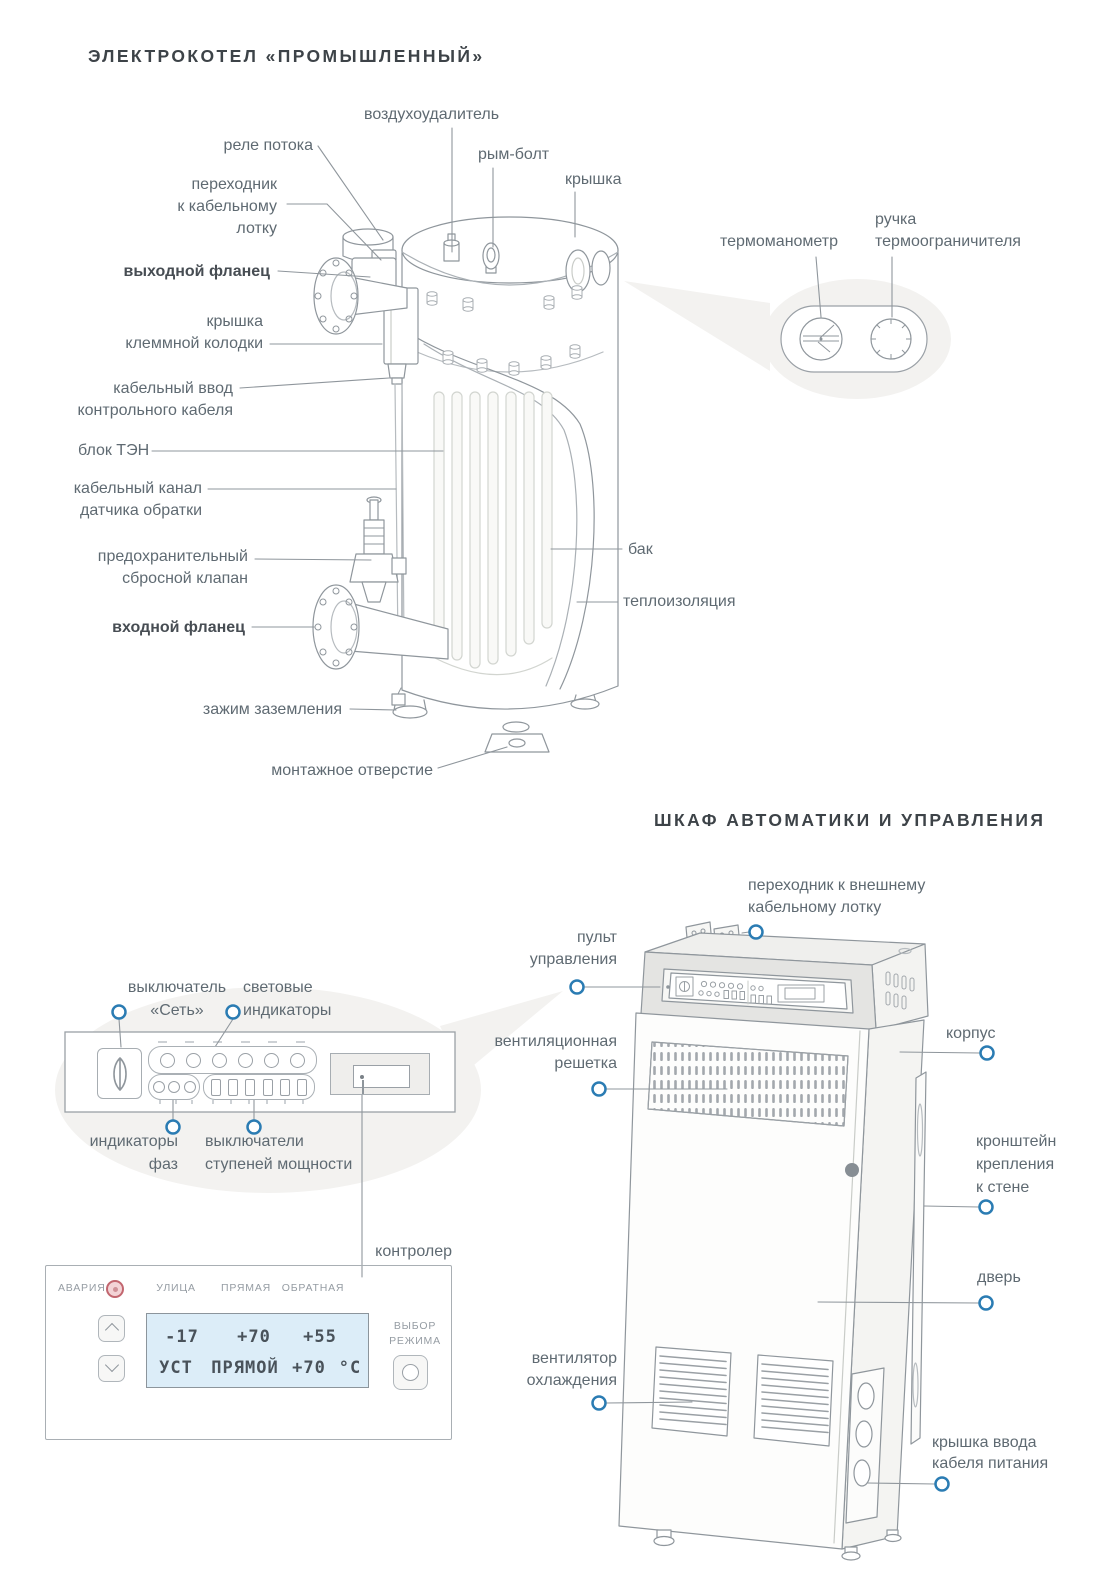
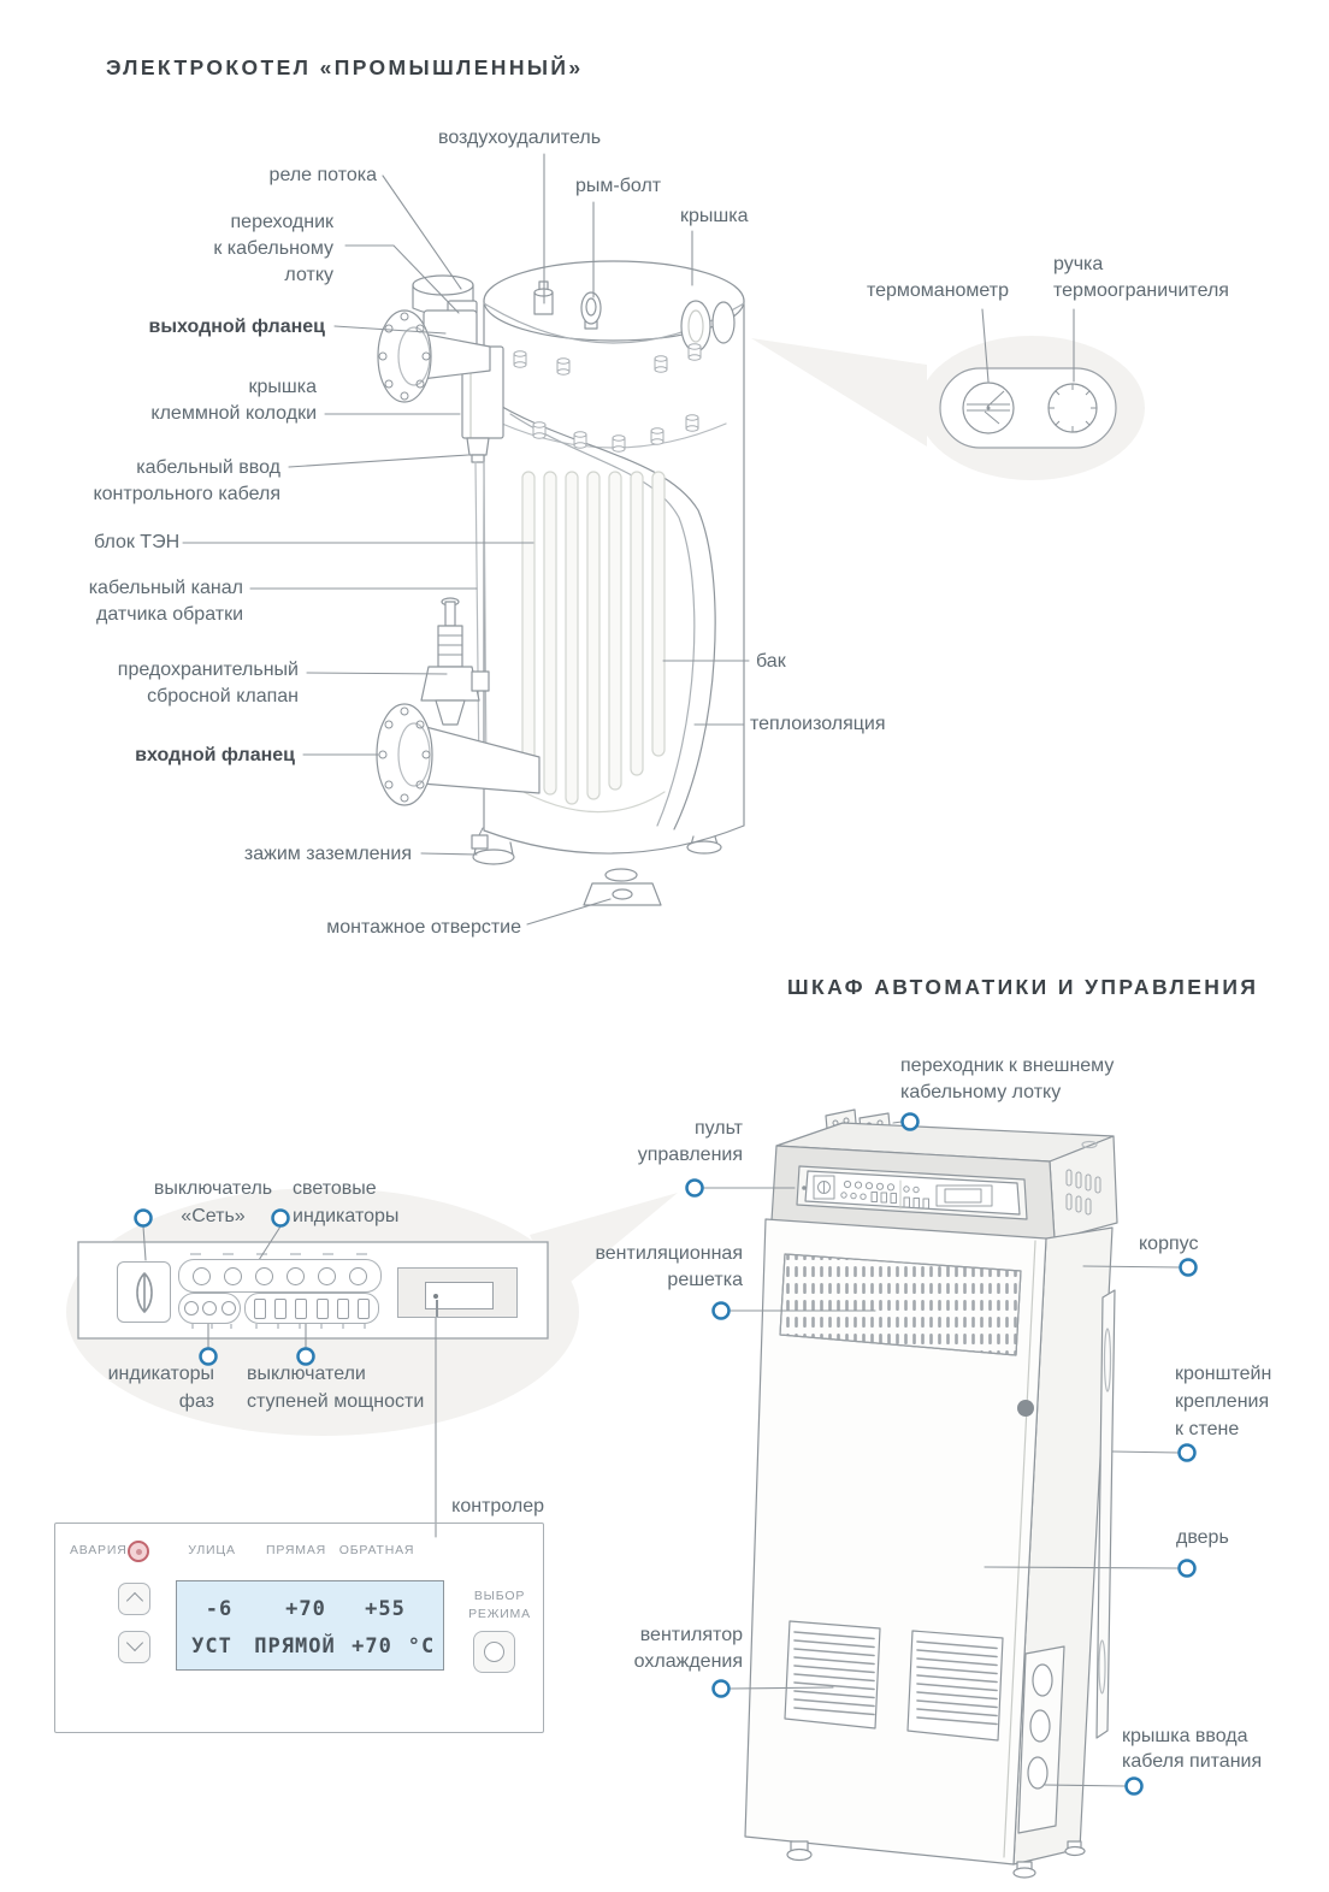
  ЭЛЕКТРОКОТЕЛ «ПРОМЫШЛЕННЫЙ»
  ШКАФ АВТОМАТИКИ И УПРАВЛЕНИЯ
  воздухоудалитель
  реле потока
  переходник
  к кабельному
  лотку
  выходной фланец
  рым-болт
  крышка
  крышка
  клеммной колодки
  кабельный ввод
  контрольного кабеля
  блок ТЭН
  кабельный канал
  датчика обратки
  предохранительный
  сбросной клапан
  входной фланец
  зажим заземления
  монтажное отверстие
  бак
  теплоизоляция
  термоманометр
  ручка
  термоограничителя
  переходник к внешнему
  кабельному лотку
  пульт
  управления
  корпус
  вентиляционная
  решетка
  кронштейн
  крепления
  к стене
  дверь
  вентилятор
  охлаждения
  крышка ввода
  кабеля питания
  выключатель
  «Сеть»
  световые
  индикаторы
  индикаторы
  фаз
  выключатели
  ступеней мощности
  контролер
  АВАРИЯ
  УЛИЦА
  ПРЯМАЯ
  ОБРАТНАЯ
- -17
+ -6
  +70
  +55
  УСТ
  ПРЯМОЙ
  +70
  °С
  ВЫБОР
  РЕЖИМА
